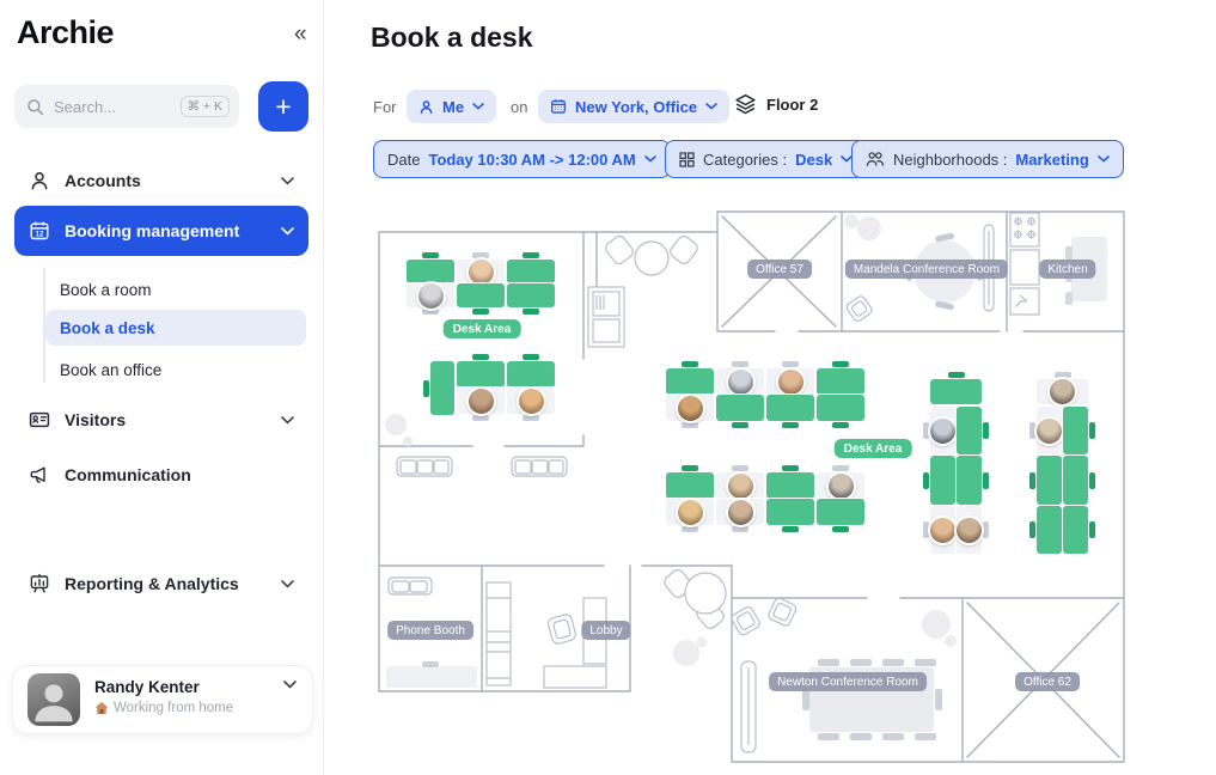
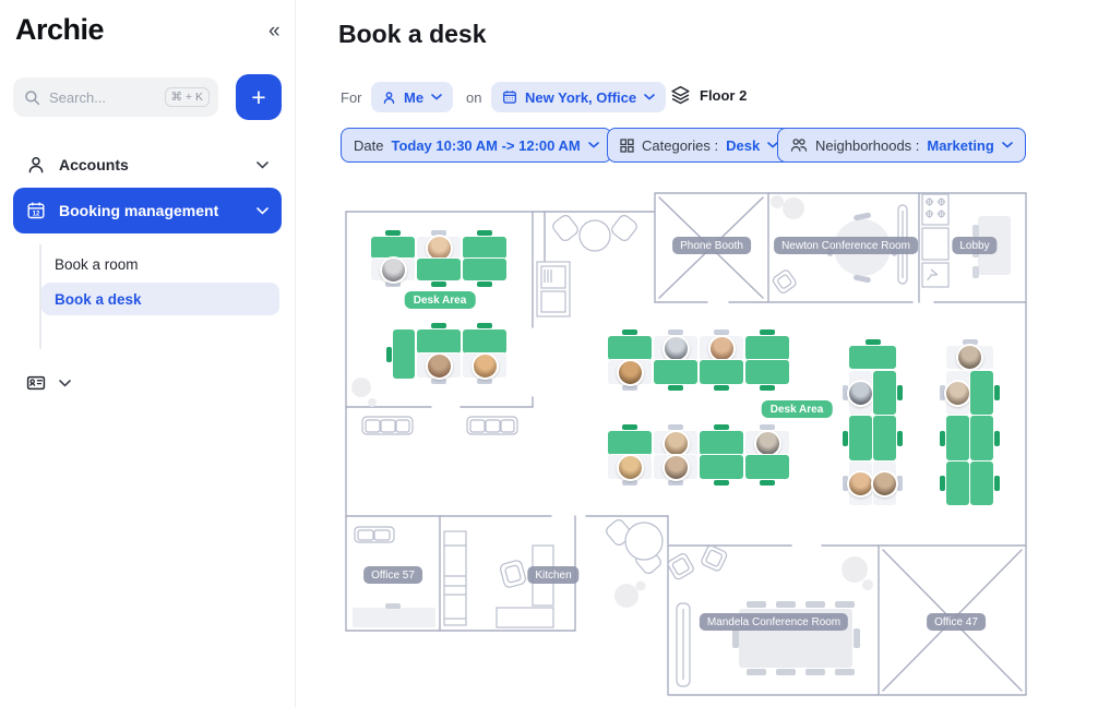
  Archie
  «
  Search...
  ⌘ + K
  +
  Accounts
  Booking management
  Book a room
  Book a desk
- Book an office
- Visitors
- Communication
- Reporting & Analytics
- Randy Kenter
- Working from home
  Book a desk
  For
  Me
  on
  New York, Office
  Floor 2
  Date
  Today 10:30 AM -> 12:00 AM
  Categories :
  Desk
  Neighborhoods :
  Marketing
- Office 57
+ Phone Booth
- Mandela Conference Room
+ Newton Conference Room
- Kitchen
+ Lobby
- Phone Booth
+ Office 57
- Lobby
+ Kitchen
- Newton Conference Room
+ Mandela Conference Room
- Office 62
+ Office 47
  Desk Area
  Desk Area
